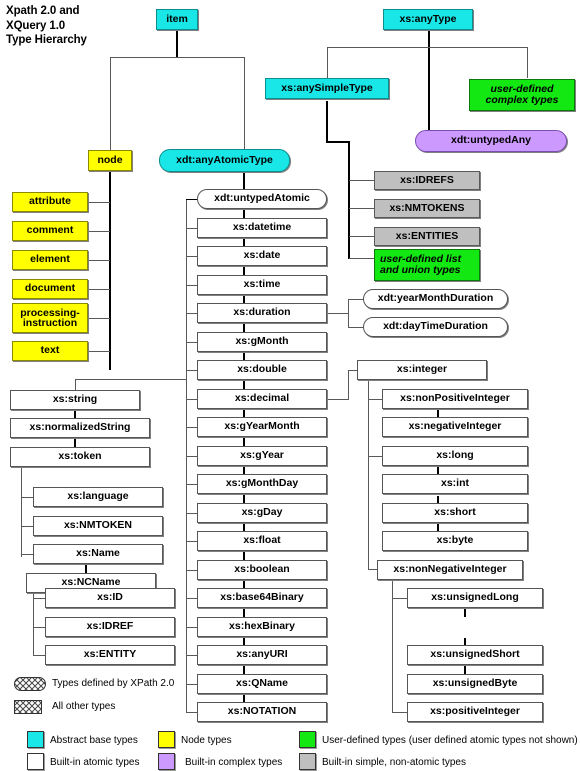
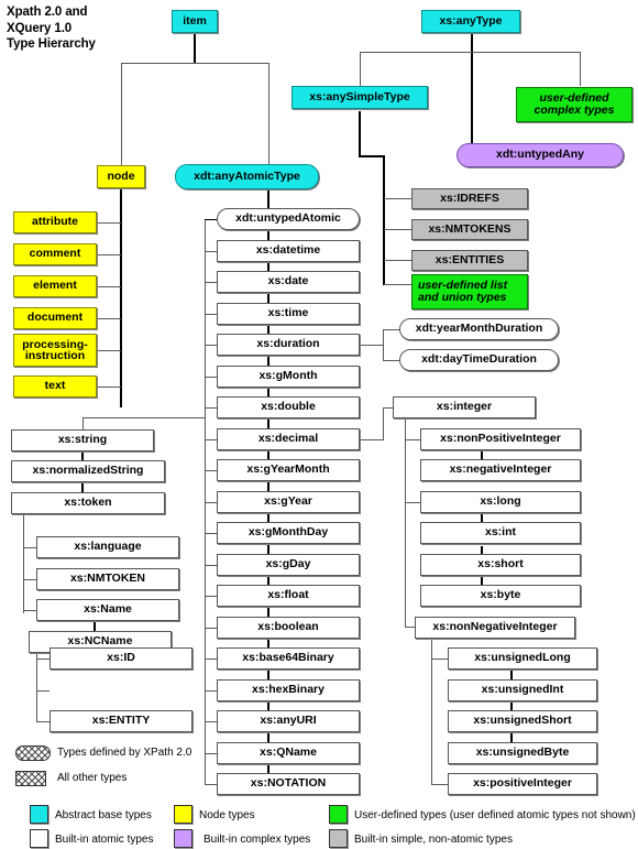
  Xpath 2.0 and
  XQuery 1.0
  Type Hierarchy
  item
  xs:anyType
  xs:anySimpleType
  user-defined
  complex types
  xdt:untypedAny
  node
  xdt:anyAtomicType
  xs:IDREFS
  xs:NMTOKENS
  xs:ENTITIES
  user-defined list
  and union types
  xdt:yearMonthDuration
  xdt:dayTimeDuration
  attribute
  comment
  element
  document
  processing-
  instruction
  text
  xdt:untypedAtomic
  xs:datetime
  xs:date
  xs:time
  xs:duration
  xs:gMonth
  xs:double
  xs:decimal
  xs:gYearMonth
  xs:gYear
  xs:gMonthDay
  xs:gDay
  xs:float
  xs:boolean
  xs:base64Binary
  xs:hexBinary
  xs:anyURI
  xs:QName
  xs:NOTATION
  xs:string
  xs:normalizedString
  xs:token
  xs:language
  xs:NMTOKEN
  xs:Name
  xs:NCName
  xs:ID
- xs:IDREF
  xs:ENTITY
  xs:integer
  xs:nonPositiveInteger
  xs:negativeInteger
  xs:long
  xs:int
  xs:short
  xs:byte
  xs:nonNegativeInteger
  xs:unsignedLong
+ xs:unsignedInt
  xs:unsignedShort
  xs:unsignedByte
  xs:positiveInteger
  Types defined by XPath 2.0
  All other types
  Abstract base types
  Built-in atomic types
  Node types
  Built-in complex types
  User-defined types (user defined atomic types not shown)
  Built-in simple, non-atomic types
